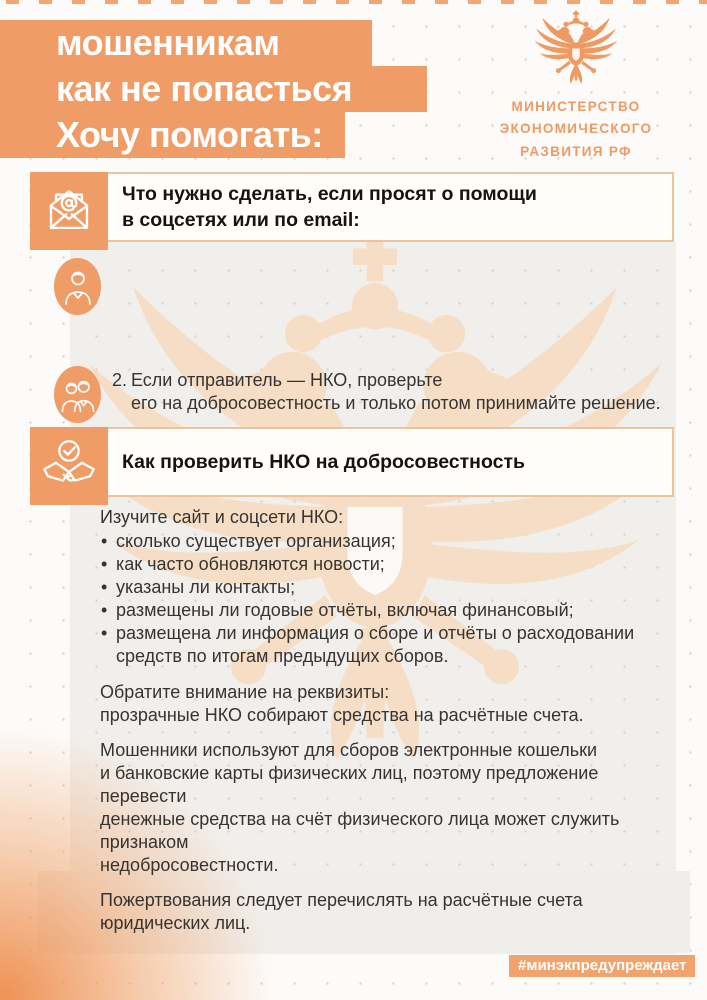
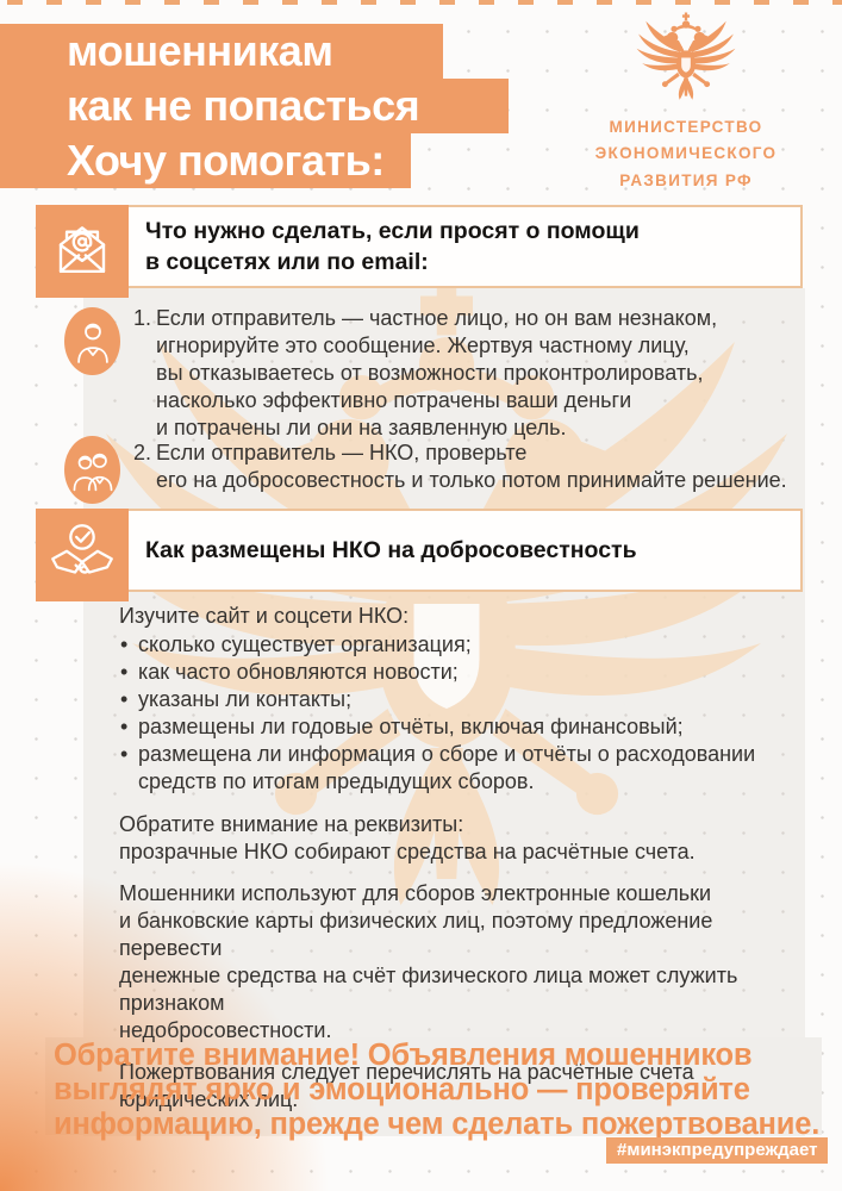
  мошенникам
  как не попасться
  Хочу помогать:
  МИНИСТЕРСТВО
  ЭКОНОМИЧЕСКОГО
  РАЗВИТИЯ РФ
  Что нужно сделать, если просят о помощи
  в соцсетях или по email:
+ 1.
+ Если отправитель — частное лицо, но он вам незнаком,
+ игнорируйте это сообщение. Жертвуя частному лицу,
+ вы отказываетесь от возможности проконтролировать,
+ насколько эффективно потрачены ваши деньги
+ и потрачены ли они на заявленную цель.
  2.
  Если отправитель — НКО, проверьте
  его на добросовестность и только потом принимайте решение.
- Как проверить НКО на добросовестность
+ Как размещены НКО на добросовестность
  Изучите сайт и соцсети НКО:
  сколько существует организация;
  как часто обновляются новости;
  указаны ли контакты;
  размещены ли годовые отчёты, включая финансовый;
  размещена ли информация о сборе и отчёты о расходовании
  средств по итогам предыдущих сборов.
  Обратите внимание на реквизиты:
  прозрачные НКО собирают средства на расчётные счета.
  Мошенники используют для сборов электронные кошельки
  и банковские карты физических лиц, поэтому предложение перевести
  денежные средства на счёт физического лица может служить признаком
  недобросовестности.
  Пожертвования следует перечислять на расчётные счета
  юридических лиц.
+ Обратите внимание! Объявления мошенников
+ выглядят ярко и эмоционально — проверяйте
+ информацию, прежде чем сделать пожертвование.
  #минэкпредупреждает
